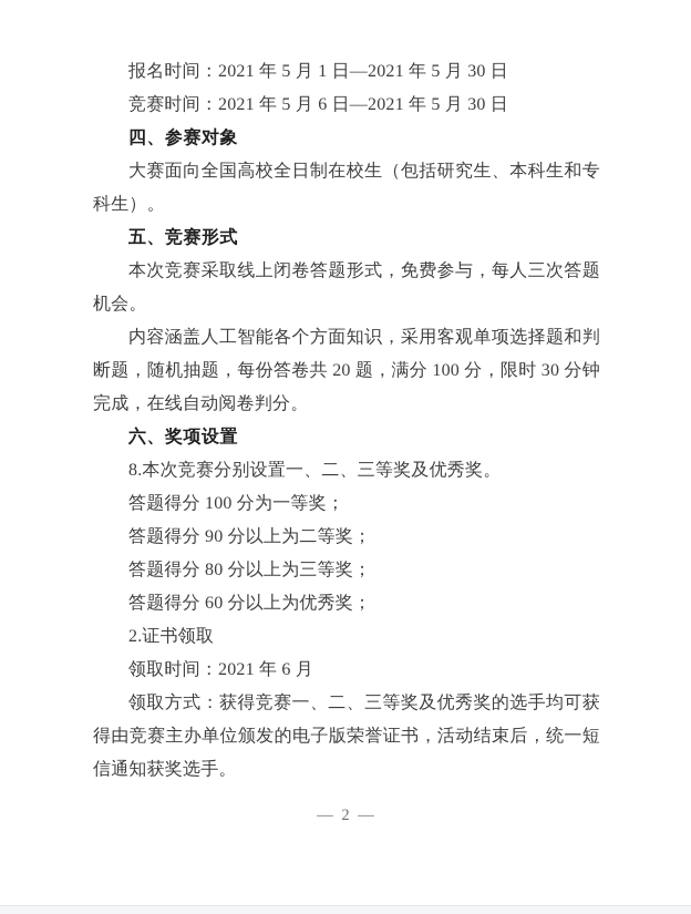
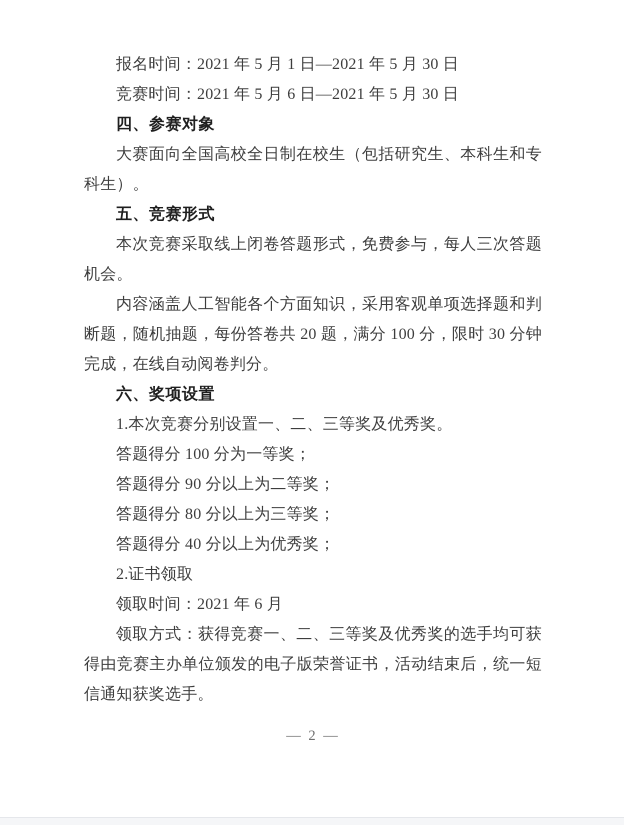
  报名时间：2021 年 5 月 1 日—2021 年 5 月 30 日
  竞赛时间：2021 年 5 月 6 日—2021 年 5 月 30 日
  四、参赛对象
  大赛面向全国高校全日制在校生（包括研究生、本科生和专科生）。
  五、竞赛形式
  本次竞赛采取线上闭卷答题形式，免费参与，每人三次答题机会。
  内容涵盖人工智能各个方面知识，采用客观单项选择题和判断题，随机抽题，每份答卷共 20 题，满分 100 分，限时 30 分钟完成，在线自动阅卷判分。
  六、奖项设置
- 8.本次竞赛分别设置一、二、三等奖及优秀奖。
+ 1.本次竞赛分别设置一、二、三等奖及优秀奖。
  答题得分 100 分为一等奖；
  答题得分 90 分以上为二等奖；
  答题得分 80 分以上为三等奖；
- 答题得分 60 分以上为优秀奖；
+ 答题得分 40 分以上为优秀奖；
  2.证书领取
  领取时间：2021 年 6 月
  领取方式：获得竞赛一、二、三等奖及优秀奖的选手均可获得由竞赛主办单位颁发的电子版荣誉证书，活动结束后，统一短信通知获奖选手。
  — 2 —
